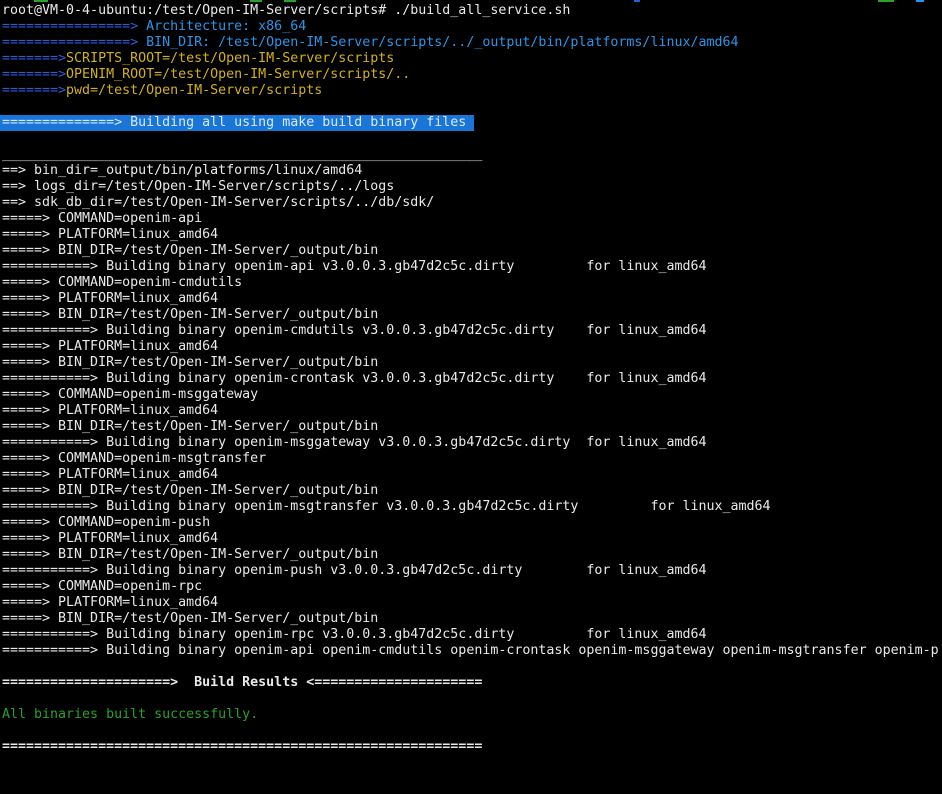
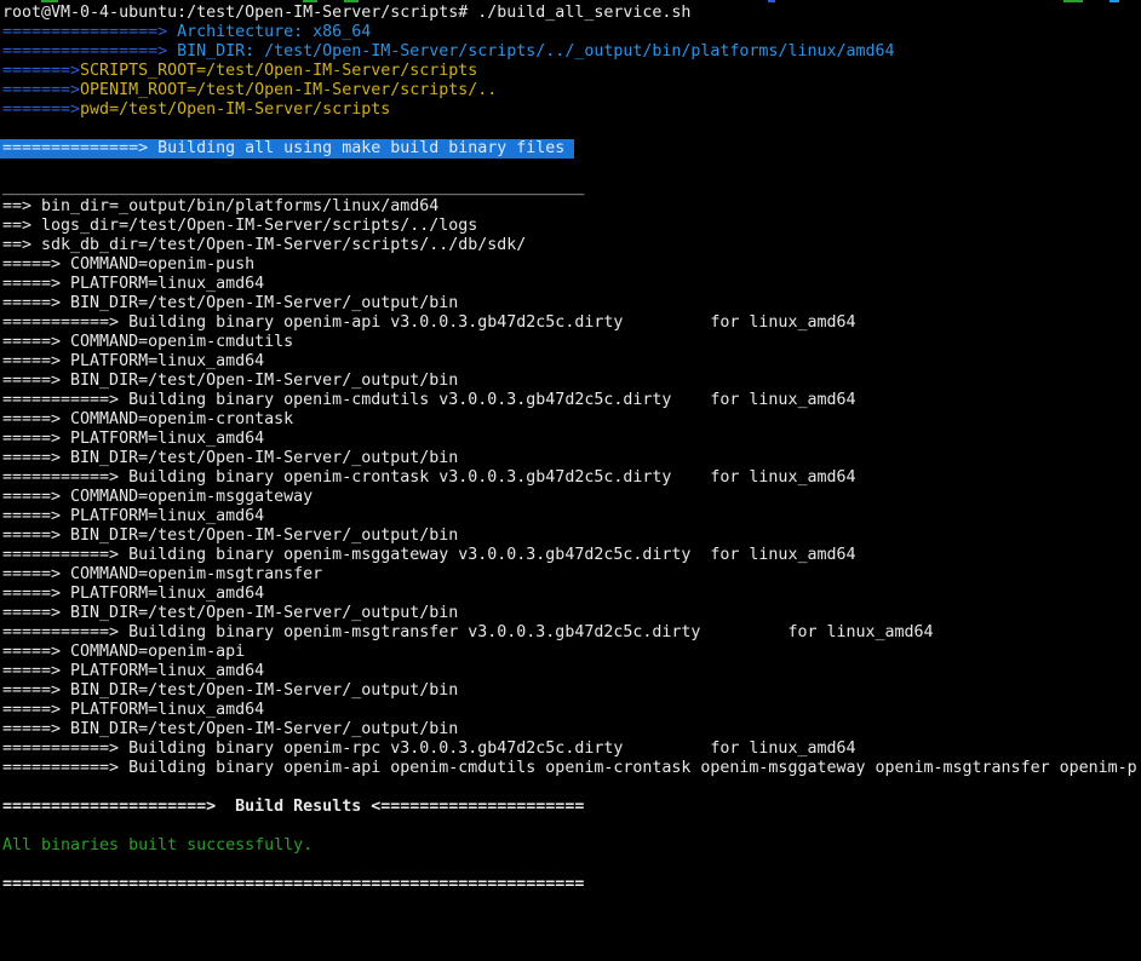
  root@VM-0-4-ubuntu:/test/Open-IM-Server/scripts# ./build_all_service.sh
  ================> Architecture: x86_64
  ================> BIN_DIR: /test/Open-IM-Server/scripts/../_output/bin/platforms/linux/amd64
  =======>SCRIPTS_ROOT=/test/Open-IM-Server/scripts
  =======>OPENIM_ROOT=/test/Open-IM-Server/scripts/..
  =======>pwd=/test/Open-IM-Server/scripts
  ==============> Building all using make build binary files
  ____________________________________________________________
  ==> bin_dir=_output/bin/platforms/linux/amd64
  ==> logs_dir=/test/Open-IM-Server/scripts/../logs
  ==> sdk_db_dir=/test/Open-IM-Server/scripts/../db/sdk/
- =====> COMMAND=openim-api
+ =====> COMMAND=openim-push
  =====> PLATFORM=linux_amd64
  =====> BIN_DIR=/test/Open-IM-Server/_output/bin
  ===========> Building binary openim-api v3.0.0.3.gb47d2c5c.dirty for linux_amd64
  =====> COMMAND=openim-cmdutils
  =====> PLATFORM=linux_amd64
  =====> BIN_DIR=/test/Open-IM-Server/_output/bin
  ===========> Building binary openim-cmdutils v3.0.0.3.gb47d2c5c.dirty for linux_amd64
+ =====> COMMAND=openim-crontask
  =====> PLATFORM=linux_amd64
  =====> BIN_DIR=/test/Open-IM-Server/_output/bin
  ===========> Building binary openim-crontask v3.0.0.3.gb47d2c5c.dirty for linux_amd64
  =====> COMMAND=openim-msggateway
  =====> PLATFORM=linux_amd64
  =====> BIN_DIR=/test/Open-IM-Server/_output/bin
  ===========> Building binary openim-msggateway v3.0.0.3.gb47d2c5c.dirty for linux_amd64
  =====> COMMAND=openim-msgtransfer
  =====> PLATFORM=linux_amd64
  =====> BIN_DIR=/test/Open-IM-Server/_output/bin
  ===========> Building binary openim-msgtransfer v3.0.0.3.gb47d2c5c.dirty for linux_amd64
- =====> COMMAND=openim-push
+ =====> COMMAND=openim-api
  =====> PLATFORM=linux_amd64
  =====> BIN_DIR=/test/Open-IM-Server/_output/bin
- ===========> Building binary openim-push v3.0.0.3.gb47d2c5c.dirty for linux_amd64
- =====> COMMAND=openim-rpc
  =====> PLATFORM=linux_amd64
  =====> BIN_DIR=/test/Open-IM-Server/_output/bin
  ===========> Building binary openim-rpc v3.0.0.3.gb47d2c5c.dirty for linux_amd64
  ===========> Building binary openim-api openim-cmdutils openim-crontask openim-msggateway openim-msgtransfer openim-p
  =====================> Build Results <=====================
  All binaries built successfully.
  ============================================================
